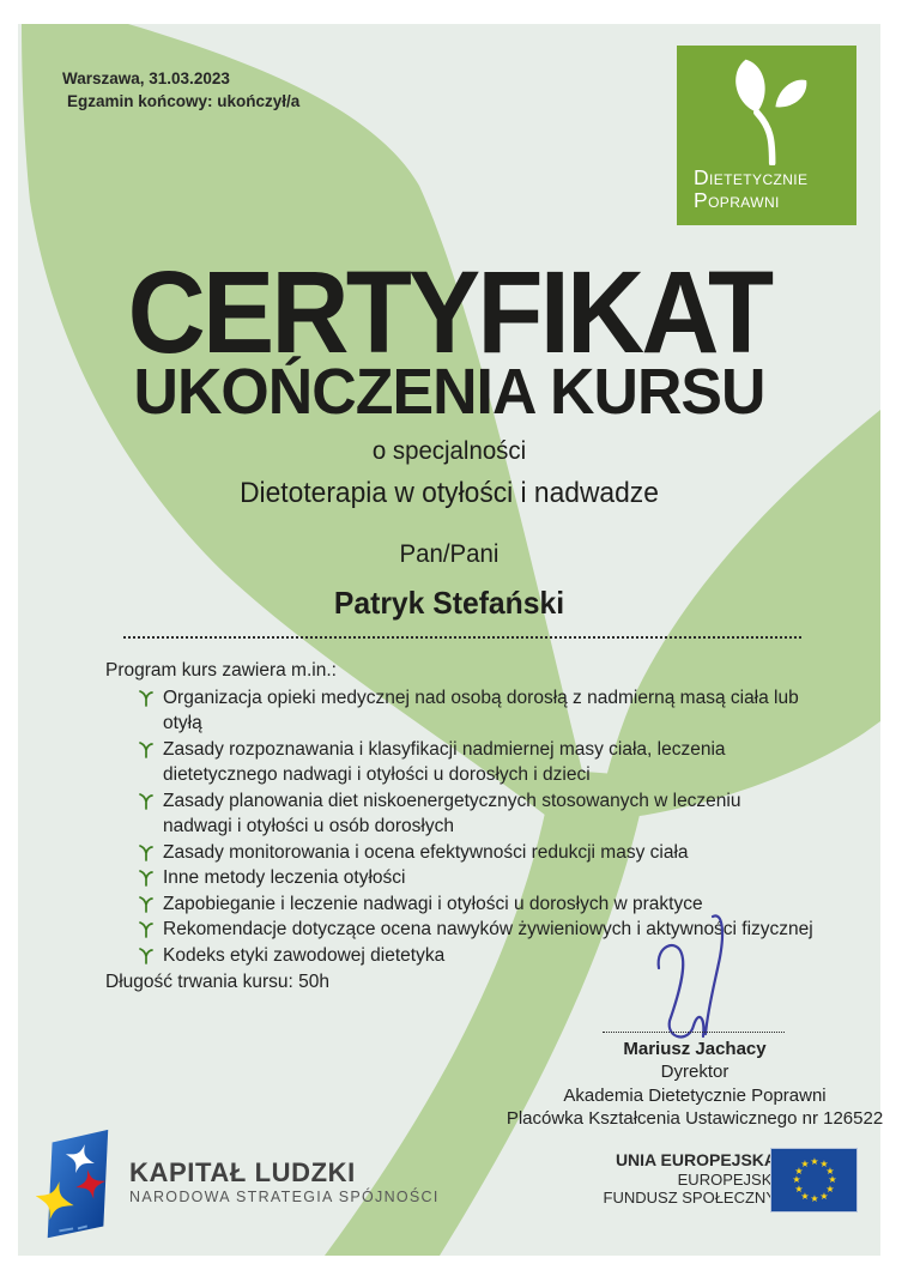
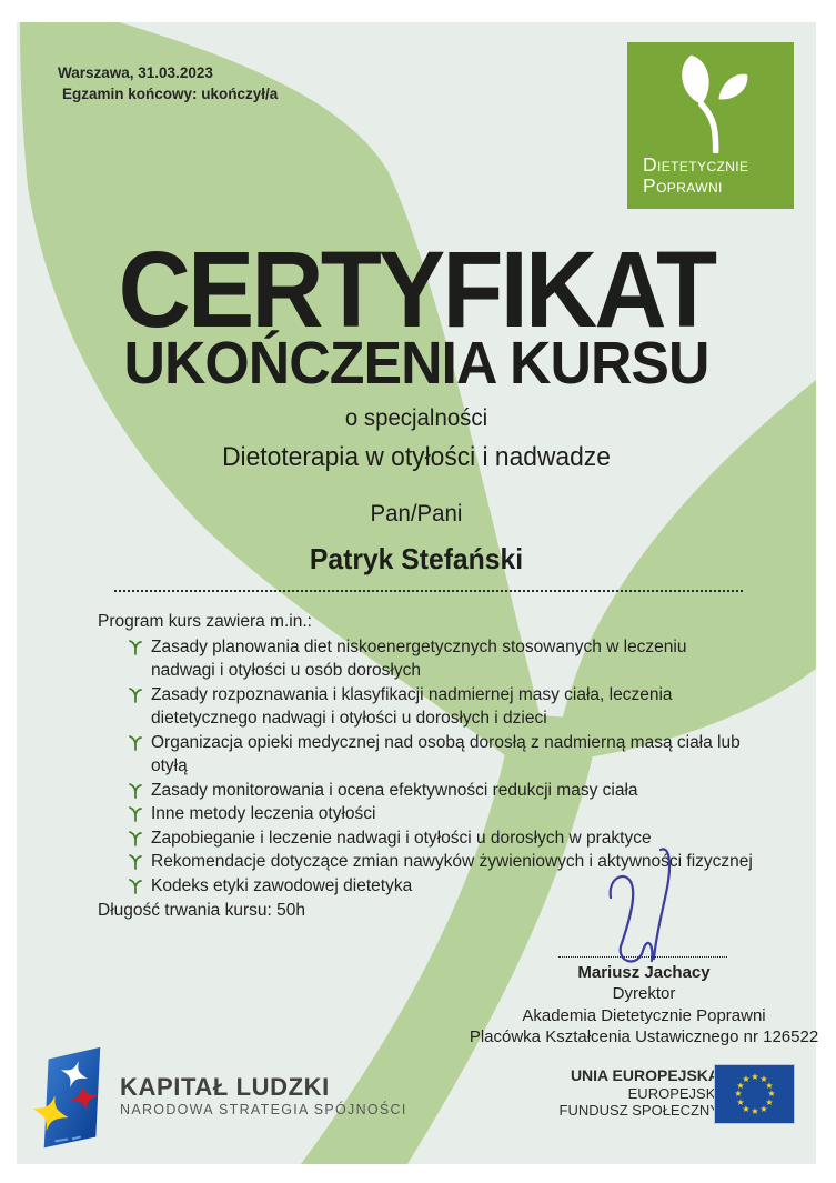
  Warszawa, 31.03.2023
  Egzamin końcowy: ukończył/a
  Dietetycznie
  Poprawni
  CERTYFIKAT
  UKOŃCZENIA KURSU
  o specjalności
  Dietoterapia w otyłości i nadwadze
  Pan/Pani
  Patryk Stefański
  Program kurs zawiera m.in.:
- Organizacja opieki medycznej nad osobą dorosłą z nadmierną masą ciała lub otyłą
+ Zasady planowania diet niskoenergetycznych stosowanych w leczeniu nadwagi i otyłości u osób dorosłych
  Zasady rozpoznawania i klasyfikacji nadmiernej masy ciała, leczenia dietetycznego nadwagi i otyłości u dorosłych i dzieci
- Zasady planowania diet niskoenergetycznych stosowanych w leczeniu nadwagi i otyłości u osób dorosłych
+ Organizacja opieki medycznej nad osobą dorosłą z nadmierną masą ciała lub otyłą
  Zasady monitorowania i ocena efektywności redukcji masy ciała
  Inne metody leczenia otyłości
  Zapobieganie i leczenie nadwagi i otyłości u dorosłych w praktyce
- Rekomendacje dotyczące ocena nawyków żywieniowych i aktywności fizycznej
+ Rekomendacje dotyczące zmian nawyków żywieniowych i aktywności fizycznej
  Kodeks etyki zawodowej dietetyka
  Długość trwania kursu: 50h
  Mariusz Jachacy
  Dyrektor
  Akademia Dietetycznie Poprawni
  Placówka Kształcenia Ustawicznego nr 126522
  KAPITAŁ LUDZKI
  NARODOWA STRATEGIA SPÓJNOŚCI
  UNIA EUROPEJSK
  EUROPEJSK
  FUNDUSZ SPOŁECZN
  ★
  ★
  ★
  ★
  ★
  ★
  ★
  ★
  ★
  ★
  ★
  ★
